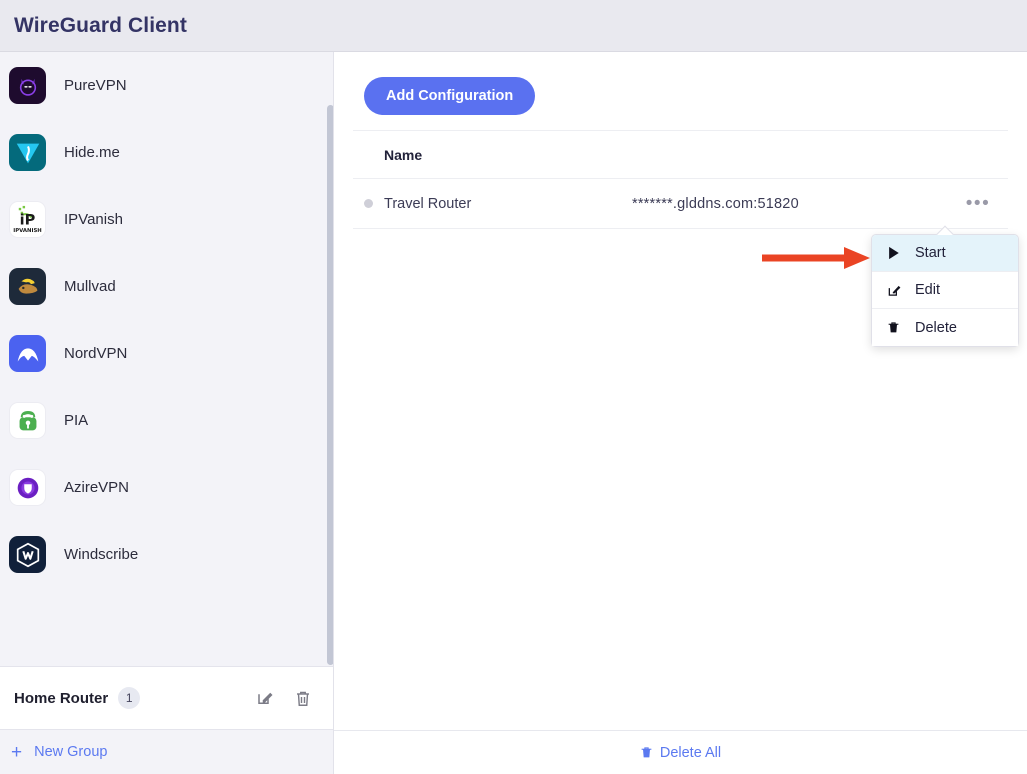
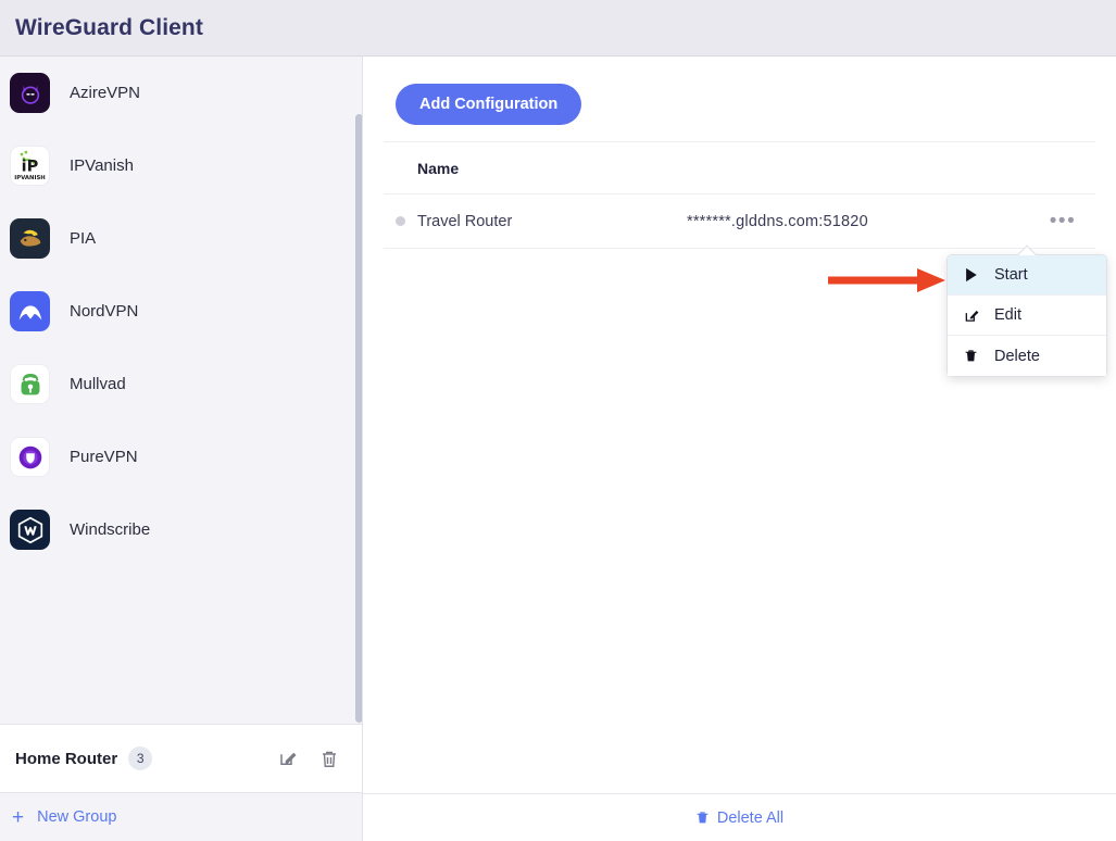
  WireGuard Client
- PureVPN
+ AzireVPN
- Hide.me
  iP
  IPVanish
- Mullvad
+ PIA
  NordVPN
- PIA
+ Mullvad
- AzireVPN
+ PureVPN
  Windscribe
  Home Router
- 1
+ 3
  +
  New Group
  Add Configuration
  Name
  Travel Router
  *******.glddns.com:51820
  •••
  Start
  Edit
  Delete
  Delete All
